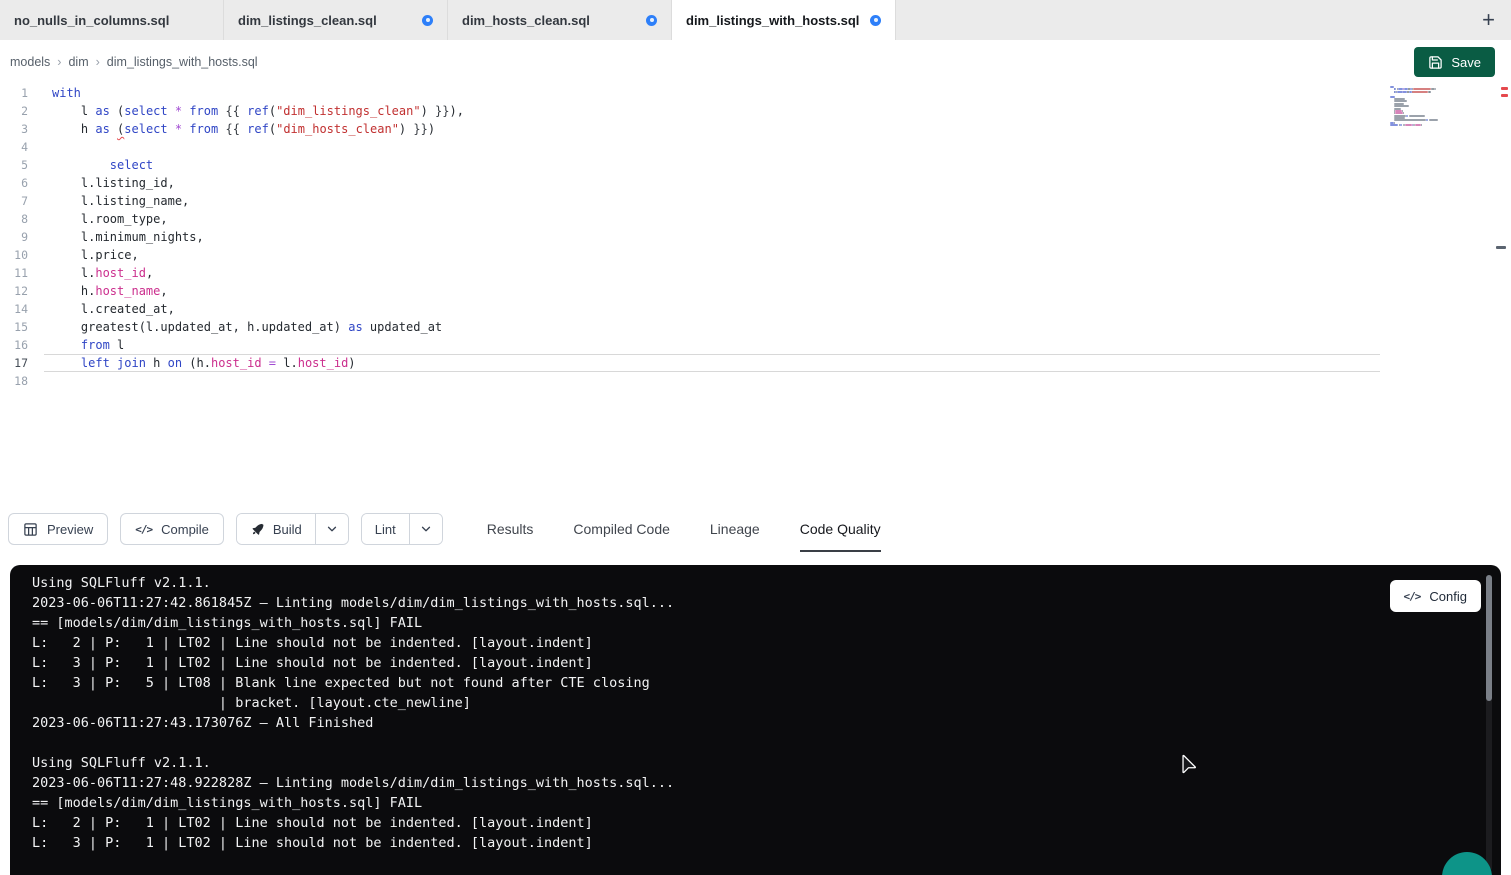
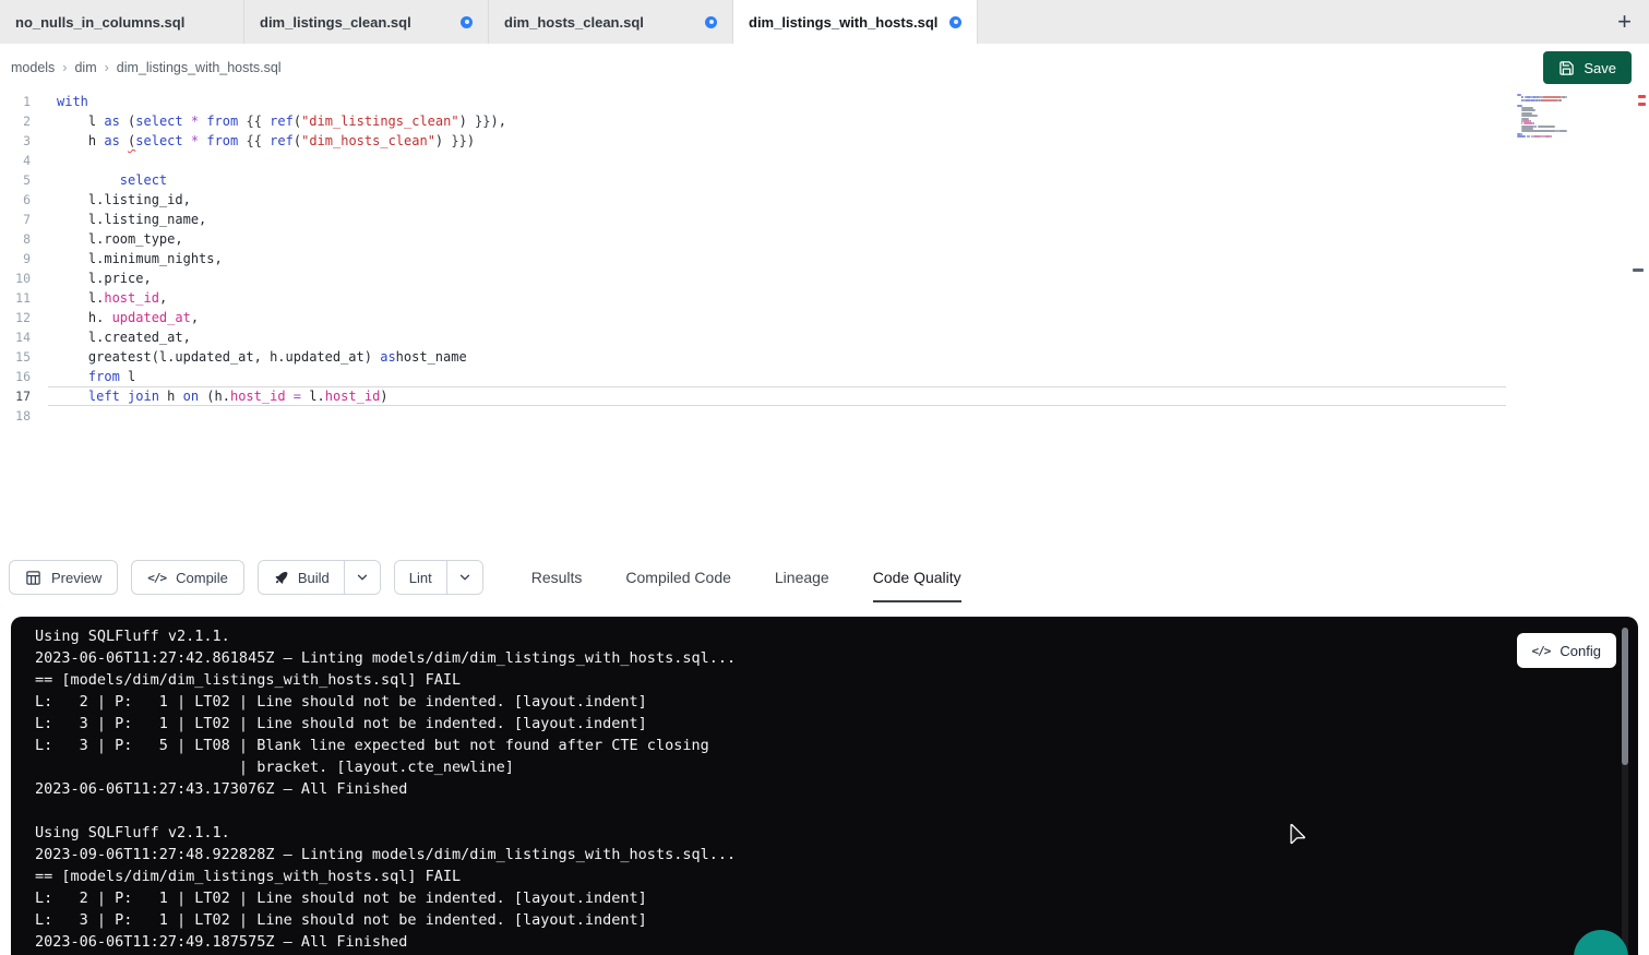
  no_nulls_in_columns.sql
  dim_listings_clean.sql
  dim_hosts_clean.sql
  dim_listings_with_hosts.sql
  +
  models
  ›
  dim
  ›
  dim_listings_with_hosts.sql
  Save
  1
  with
  2
  l as (select * from {{ ref("dim_listings_clean") }}),
  3
  h as (select * from {{ ref("dim_hosts_clean") }})
  4
  5
  select
  6
  l.listing_id,
  7
  l.listing_name,
  8
  l.room_type,
  9
  l.minimum_nights,
  10
  l.price,
  11
  l.host_id,
  12
- h.host_name,
+ h. updated_at,
  14
  l.created_at,
  15
- greatest(l.updated_at, h.updated_at) as updated_at
+ greatest(l.updated_at, h.updated_at) ashost_name
  16
  from l
  17
  left join h on (h.host_id = l.host_id)
  18
  Preview
  </>
  Compile
  Build
  Lint
  Results
  Compiled Code
  Lineage
  Code Quality
  Using SQLFluff v2.1.1.
  2023-06-06T11:27:42.861845Z — Linting models/dim/dim_listings_with_hosts.sql...
  == [models/dim/dim_listings_with_hosts.sql] FAIL
  L: 2 | P: 1 | LT02 | Line should not be indented. [layout.indent]
  L: 3 | P: 1 | LT02 | Line should not be indented. [layout.indent]
  L: 3 | P: 5 | LT08 | Blank line expected but not found after CTE closing
  | bracket. [layout.cte_newline]
  2023-06-06T11:27:43.173076Z — All Finished
  Using SQLFluff v2.1.1.
- 2023-06-06T11:27:48.922828Z — Linting models/dim/dim_listings_with_hosts.sql...
+ 2023-09-06T11:27:48.922828Z — Linting models/dim/dim_listings_with_hosts.sql...
  == [models/dim/dim_listings_with_hosts.sql] FAIL
  L: 2 | P: 1 | LT02 | Line should not be indented. [layout.indent]
  L: 3 | P: 1 | LT02 | Line should not be indented. [layout.indent]
+ 2023-06-06T11:27:49.187575Z — All Finished
  </>
  Config
